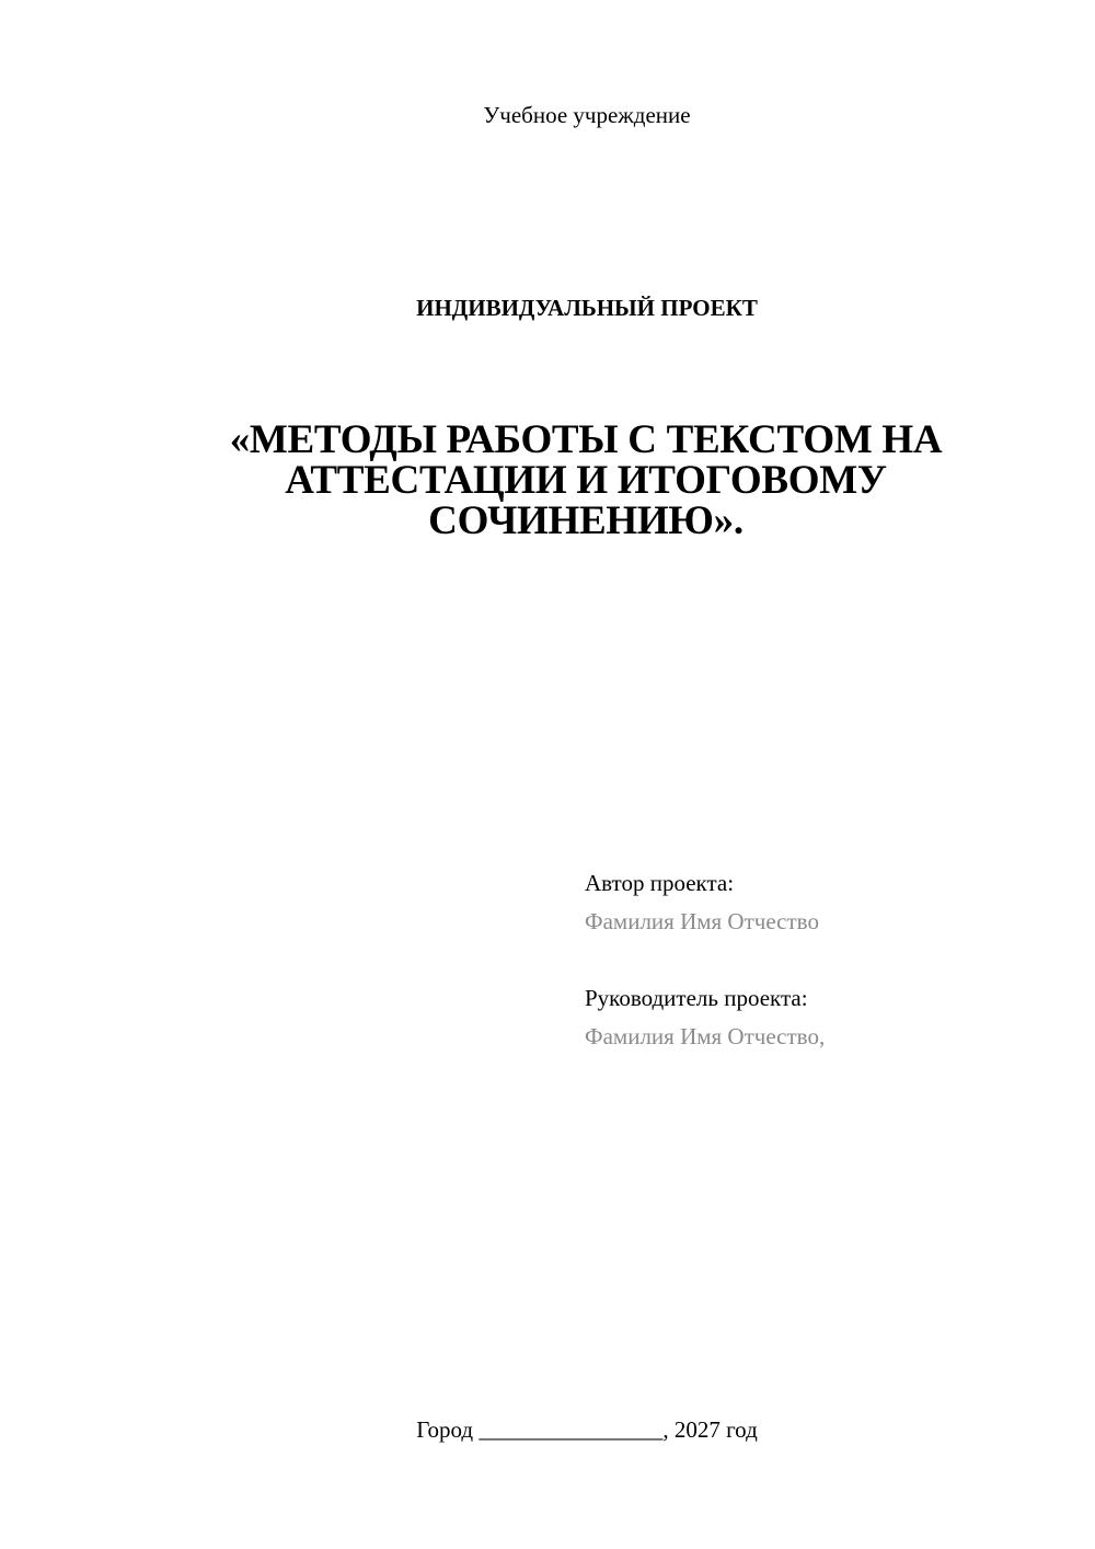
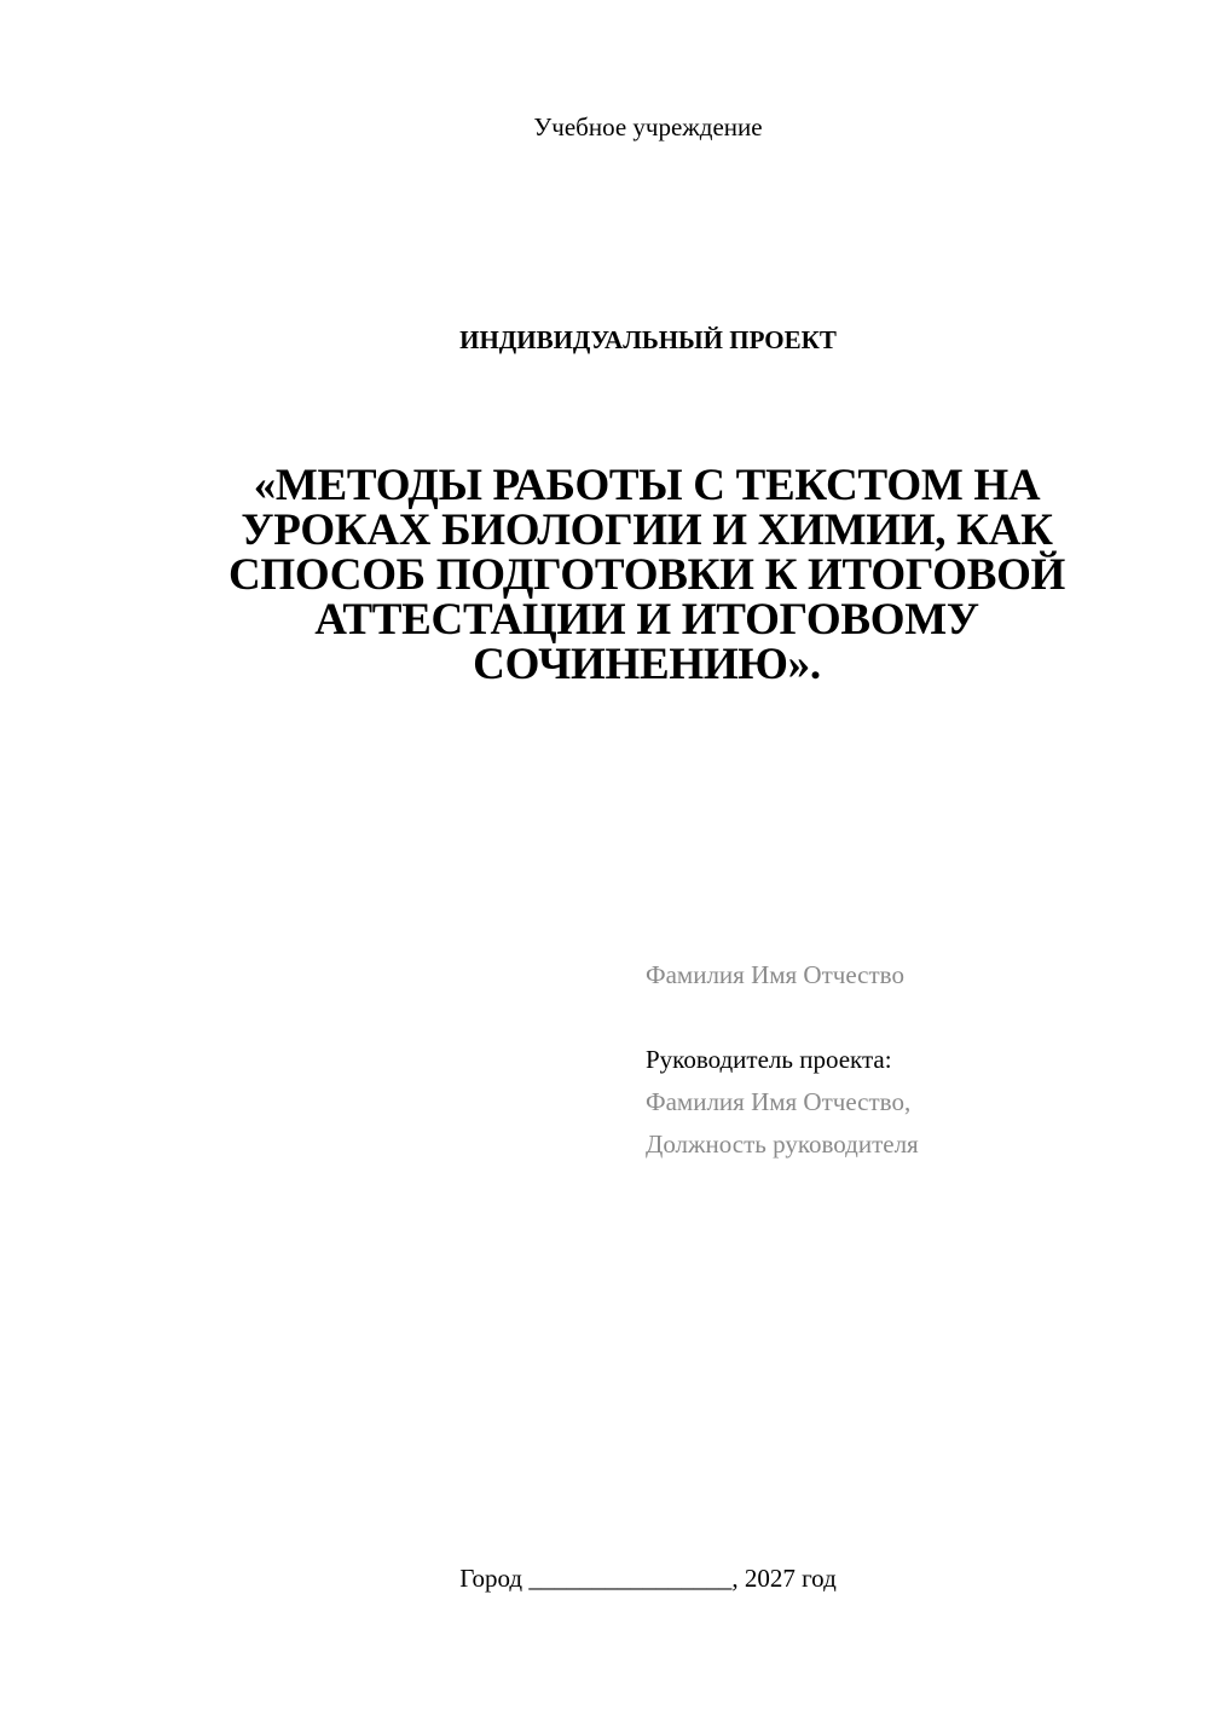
  Учебное учреждение
  ИНДИВИДУАЛЬНЫЙ ПРОЕКТ
  «МЕТОДЫ РАБОТЫ С ТЕКСТОМ НА
+ УРОКАХ БИОЛОГИИ И ХИМИИ, КАК
+ СПОСОБ ПОДГОТОВКИ К ИТОГОВОЙ
  АТТЕСТАЦИИ И ИТОГОВОМУ
  СОЧИНЕНИЮ».
- Автор проекта:
  Фамилия Имя Отчество
  Руководитель проекта:
  Фамилия Имя Отчество,
+ Должность руководителя
  Город ________________, 2027 год
